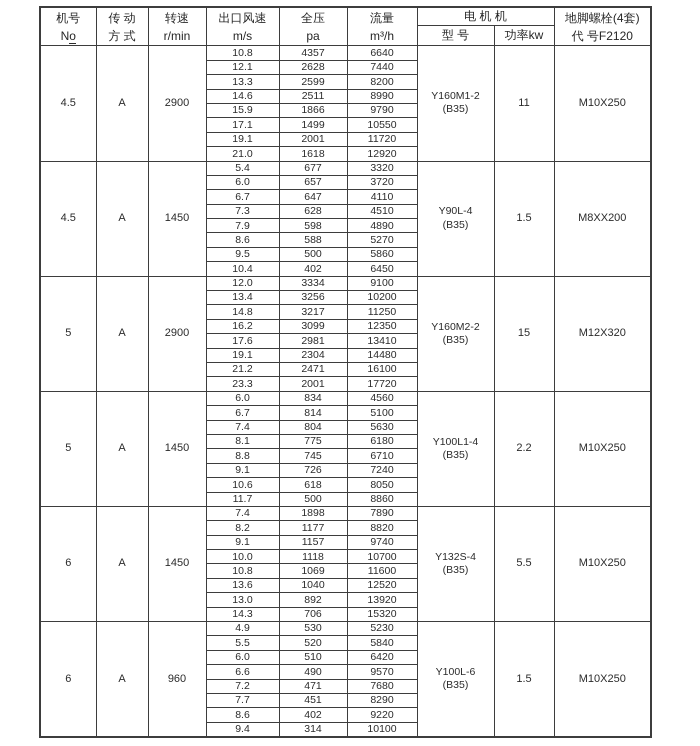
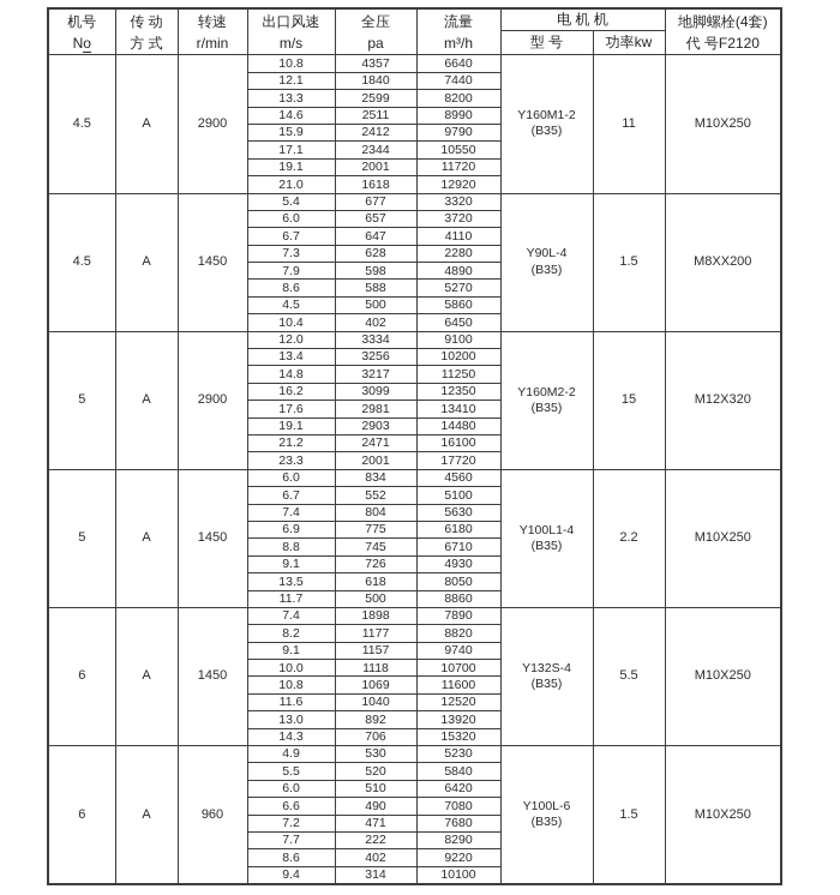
  机号 No	传 动 方 式	转速 r/min	出口风速 m/s	全压 pa	流量 m³/h	电 机 机	地脚螺栓(4套) 代 号F2120
  型 号	功率kw
  4.5	A	2900	10.8	4357	6640	Y160M1-2(B35)	11	M10X250
- 12.1	2628	7440
+ 12.1	1840	7440
  13.3	2599	8200
  14.6	2511	8990
- 15.9	1866	9790
+ 15.9	2412	9790
- 17.1	1499	10550
+ 17.1	2344	10550
  19.1	2001	11720
  21.0	1618	12920
  4.5	A	1450	5.4	677	3320	Y90L-4(B35)	1.5	M8XX200
  6.0	657	3720
  6.7	647	4110
- 7.3	628	4510
+ 7.3	628	2280
  7.9	598	4890
  8.6	588	5270
- 9.5	500	5860
+ 4.5	500	5860
  10.4	402	6450
  5	A	2900	12.0	3334	9100	Y160M2-2(B35)	15	M12X320
  13.4	3256	10200
  14.8	3217	11250
  16.2	3099	12350
  17.6	2981	13410
- 19.1	2304	14480
+ 19.1	2903	14480
  21.2	2471	16100
  23.3	2001	17720
  5	A	1450	6.0	834	4560	Y100L1-4(B35)	2.2	M10X250
- 6.7	814	5100
+ 6.7	552	5100
  7.4	804	5630
- 8.1	775	6180
+ 6.9	775	6180
  8.8	745	6710
- 9.1	726	7240
+ 9.1	726	4930
- 10.6	618	8050
+ 13.5	618	8050
  11.7	500	8860
  6	A	1450	7.4	1898	7890	Y132S-4(B35)	5.5	M10X250
  8.2	1177	8820
  9.1	1157	9740
  10.0	1118	10700
  10.8	1069	11600
- 13.6	1040	12520
+ 11.6	1040	12520
  13.0	892	13920
  14.3	706	15320
  6	A	960	4.9	530	5230	Y100L-6(B35)	1.5	M10X250
  5.5	520	5840
  6.0	510	6420
- 6.6	490	9570
+ 6.6	490	7080
  7.2	471	7680
- 7.7	451	8290
+ 7.7	222	8290
  8.6	402	9220
  9.4	314	10100
